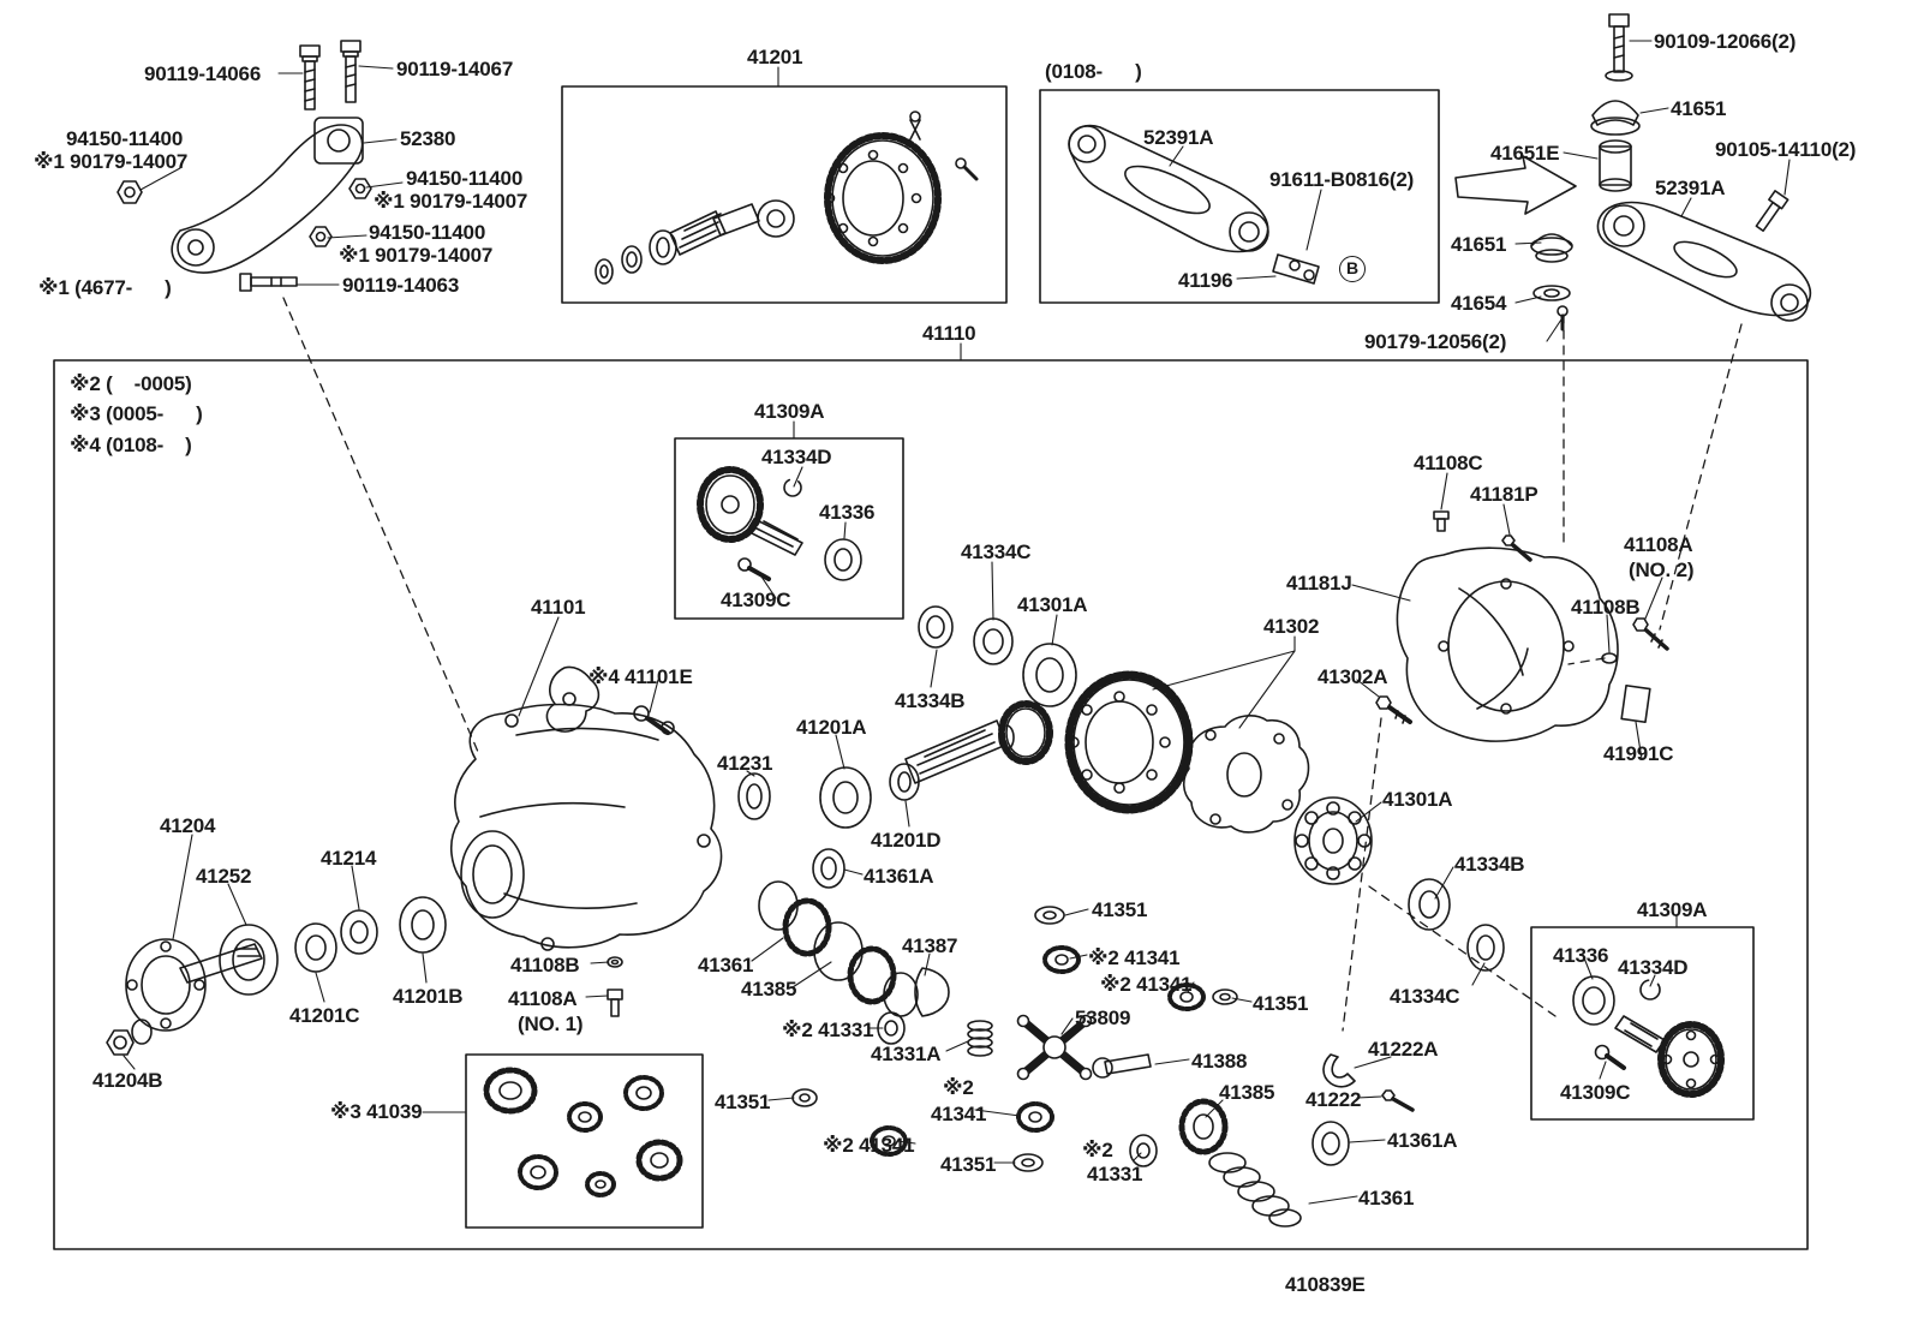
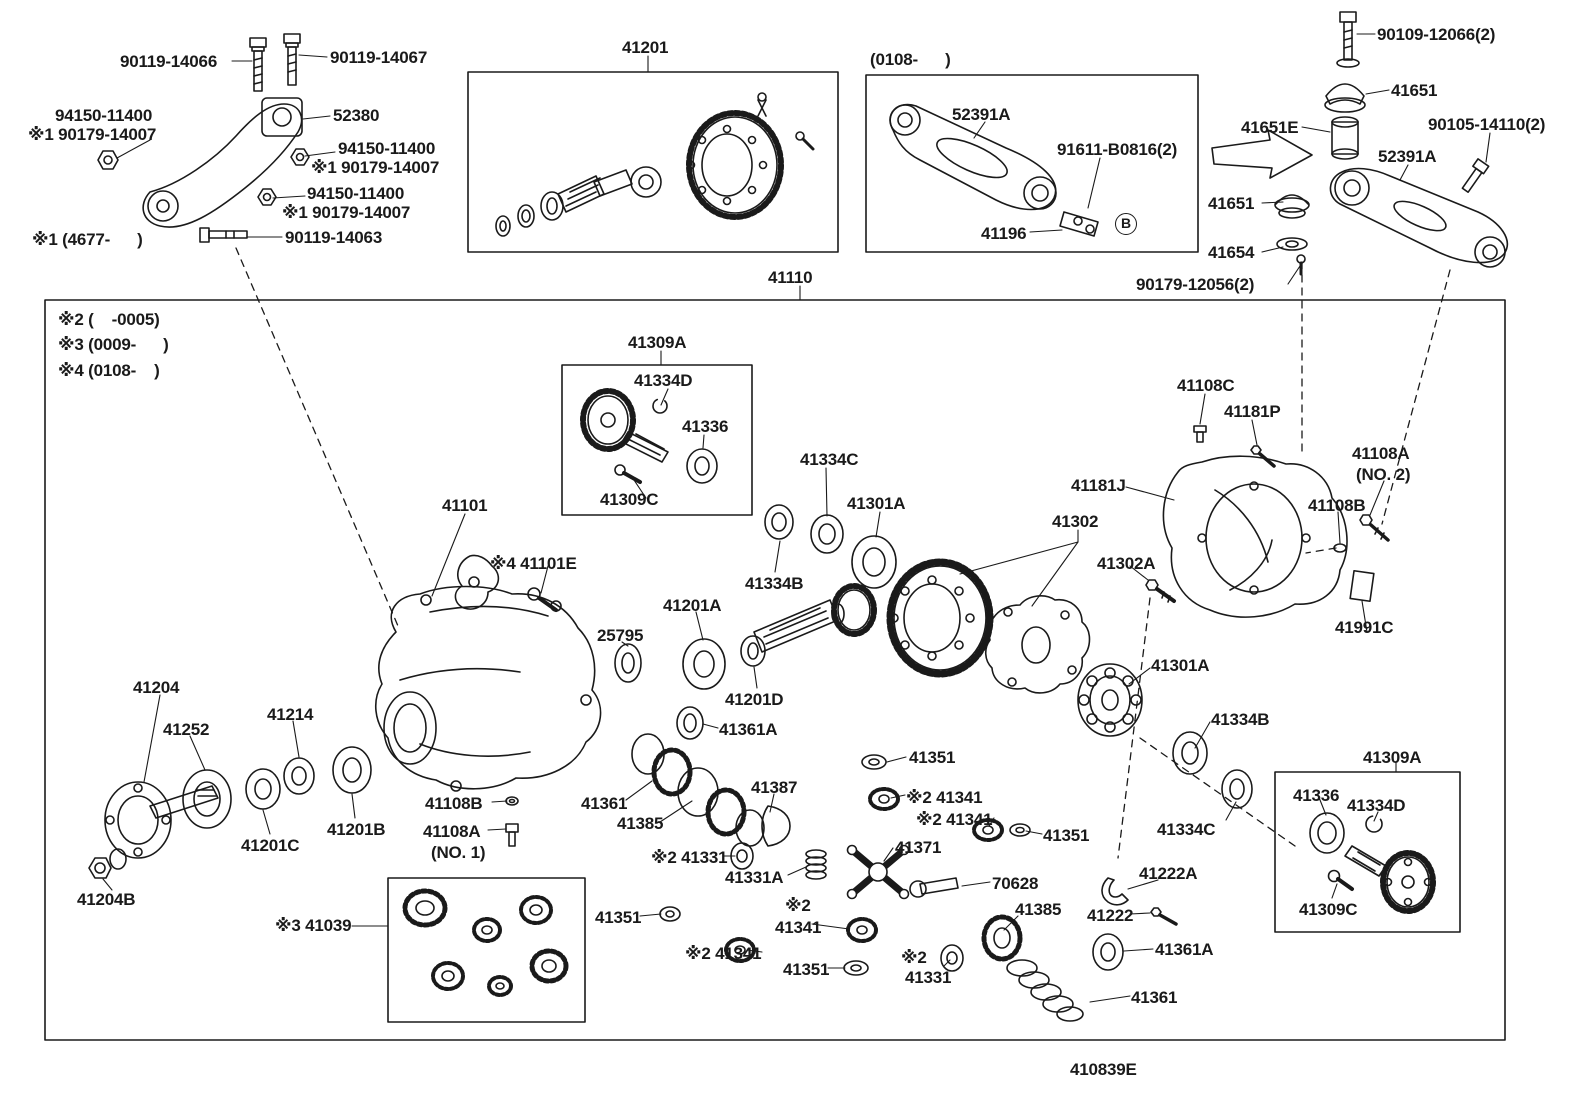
  90119-14066
  90119-14067
  94150-11400
  ※1 90179-14007
  52380
  94150-11400
  ※1 90179-14007
  94150-11400
  ※1 90179-14007
  ※1 (4677- )
  90119-14063
  41201
  (0108- )
  52391A
  91611-B0816(2)
  41196
  B
  41110
  90109-12066(2)
  41651
  41651E
  90105-14110(2)
  52391A
  41651
  41654
  90179-12056(2)
  ※2 ( -0005)
- ※3 (0005- )
+ ※3 (0009- )
  ※4 (0108- )
  41309A
  41334D
  41336
  41309C
  41334C
  41301A
  41108C
  41181P
  41181J
  41108A
  (NO. 2)
  41108B
  41302
  41302A
  41101
  ※4 41101E
  41334B
  41201A
- 41231
+ 25795
  41201D
  41361A
  41991C
  41301A
  41334B
  41204
  41252
  41214
  41334C
  41309A
  41336
  41334D
  41201B
  41201C
  41108B
  41108A
  (NO. 1)
  41361
  41385
  41387
  41351
  ※2 41341
  ※2 41341
  41351
- 53809
+ 41371
  ※2 41331
  41331A
  41222A
  41309C
  41204B
  ※3 41039
  41351
  ※2
  41341
- 41388
+ 70628
  41222
  ※2 41341
  41385
  41351
  ※2
  41331
  41361A
  41361
  410839E
